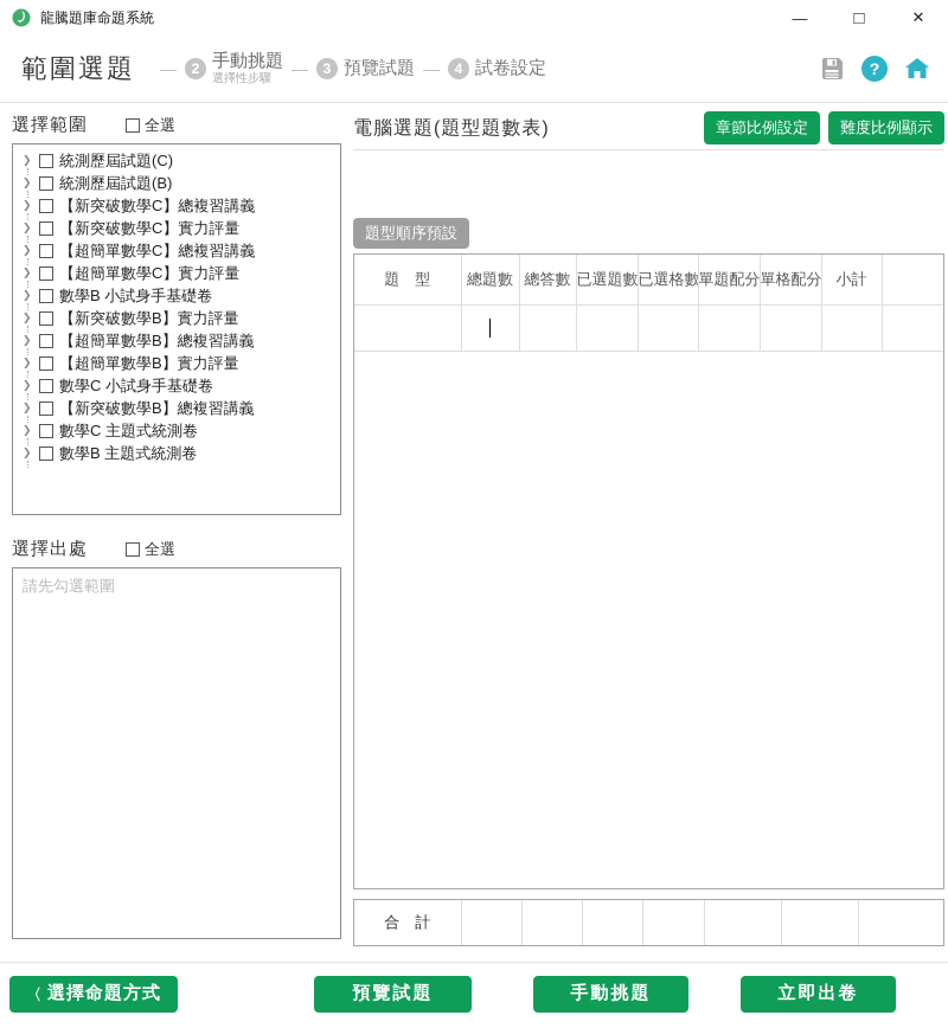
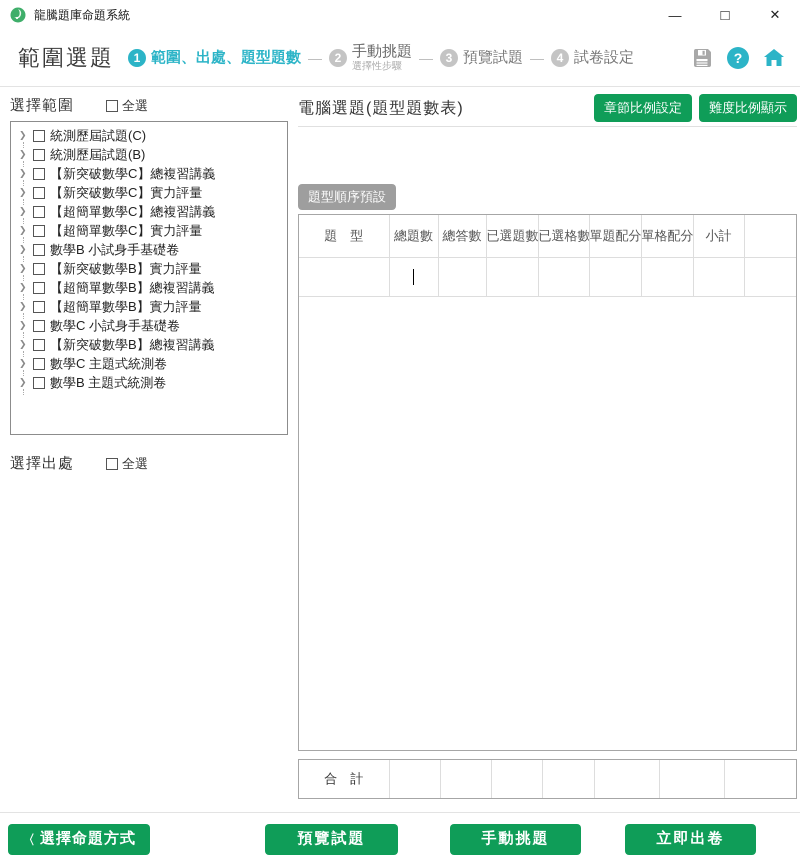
  龍騰題庫命題系統
  —
  □
  ✕
  範圍選題
+ 1
+ 範圍、出處、題型題數
  —
  2
  手動挑題
  選擇性步驟
  —
  3
  預覽試題
  —
  4
  試卷設定
  ?
  選擇範圍
  全選
  ❯
  統測歷屆試題(C)
  ❯
  統測歷屆試題(B)
  ❯
  【新突破數學C】總複習講義
  ❯
  【新突破數學C】實力評量
  ❯
  【超簡單數學C】總複習講義
  ❯
  【超簡單數學C】實力評量
  ❯
  數學B 小試身手基礎卷
  ❯
  【新突破數學B】實力評量
  ❯
  【超簡單數學B】總複習講義
  ❯
  【超簡單數學B】實力評量
  ❯
  數學C 小試身手基礎卷
  ❯
  【新突破數學B】總複習講義
  ❯
  數學C 主題式統測卷
  ❯
  數學B 主題式統測卷
  選擇出處
  全選
- 請先勾選範圍
  電腦選題(題型題數表)
  章節比例設定
  難度比例顯示
  題型順序預設
  題 型	總題數	總答數	已選題數	已選格數	單題配分	單格配分	小計
  合 計
  〈
  選擇命題方式
  預覽試題
  手動挑題
  立即出卷
